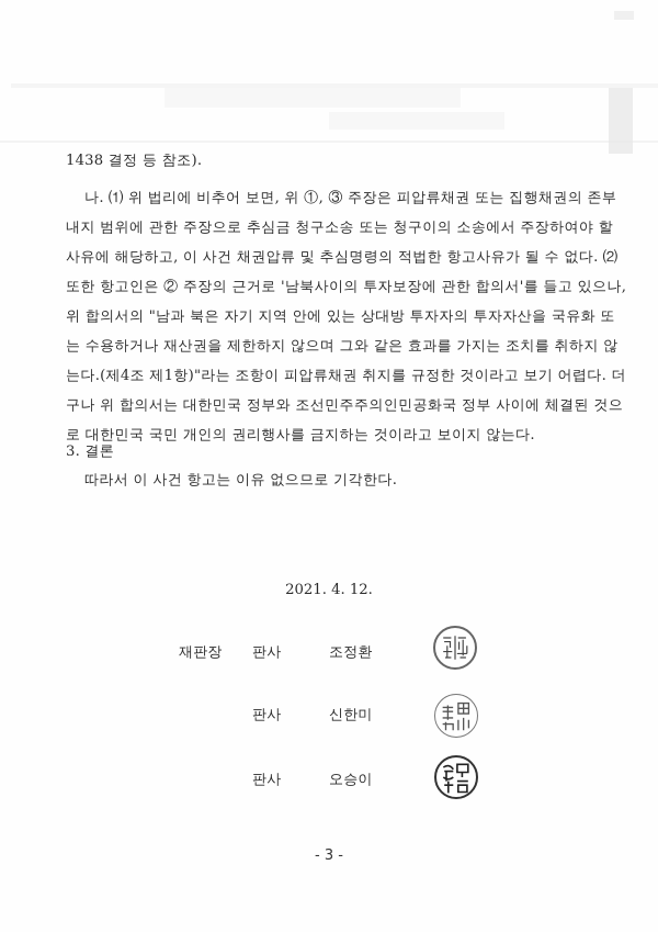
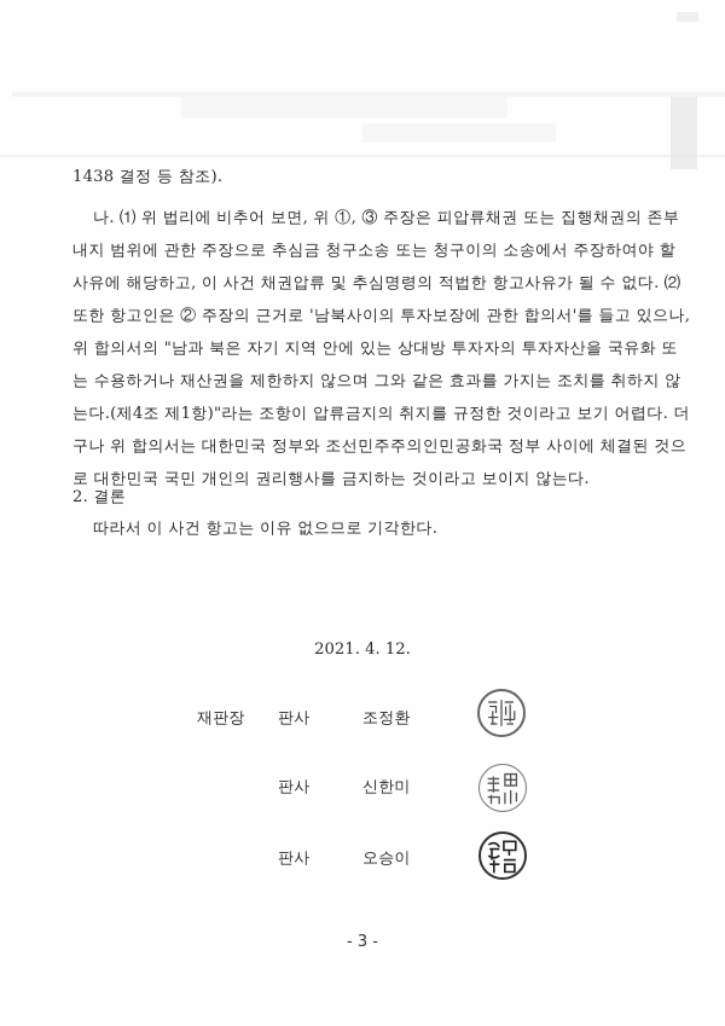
  1438 결정 등 참조).
  나. ⑴ 위 법리에 비추어 보면, 위 ①, ③ 주장은 피압류채권 또는 집행채권의 존부
  내지 범위에 관한 주장으로 추심금 청구소송 또는 청구이의 소송에서 주장하여야 할
  사유에 해당하고, 이 사건 채권압류 및 추심명령의 적법한 항고사유가 될 수 없다. ⑵
  또한 항고인은 ② 주장의 근거로 '남북사이의 투자보장에 관한 합의서'를 들고 있으나,
  위 합의서의 "남과 북은 자기 지역 안에 있는 상대방 투자자의 투자자산을 국유화 또
  는 수용하거나 재산권을 제한하지 않으며 그와 같은 효과를 가지는 조치를 취하지 않
- 는다.(제4조 제1항)"라는 조항이 피압류채권 취지를 규정한 것이라고 보기 어렵다. 더
+ 는다.(제4조 제1항)"라는 조항이 압류금지의 취지를 규정한 것이라고 보기 어렵다. 더
  구나 위 합의서는 대한민국 정부와 조선민주주의인민공화국 정부 사이에 체결된 것으
  로 대한민국 국민 개인의 권리행사를 금지하는 것이라고 보이지 않는다.
- 3. 결론
+ 2. 결론
  따라서 이 사건 항고는 이유 없으므로 기각한다.
  2021. 4. 12.
  재판장
  판사
  조정환
  판사
  신한미
  판사
  오승이
  - 3 -
